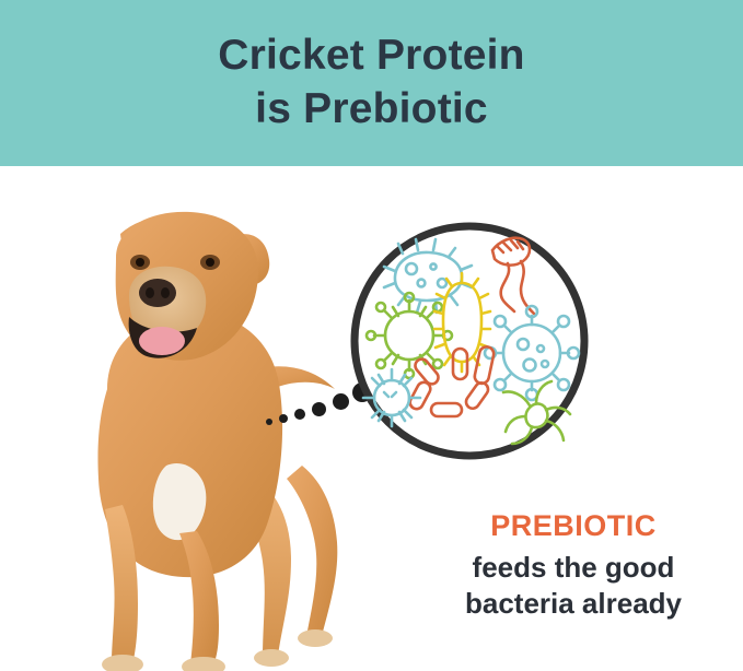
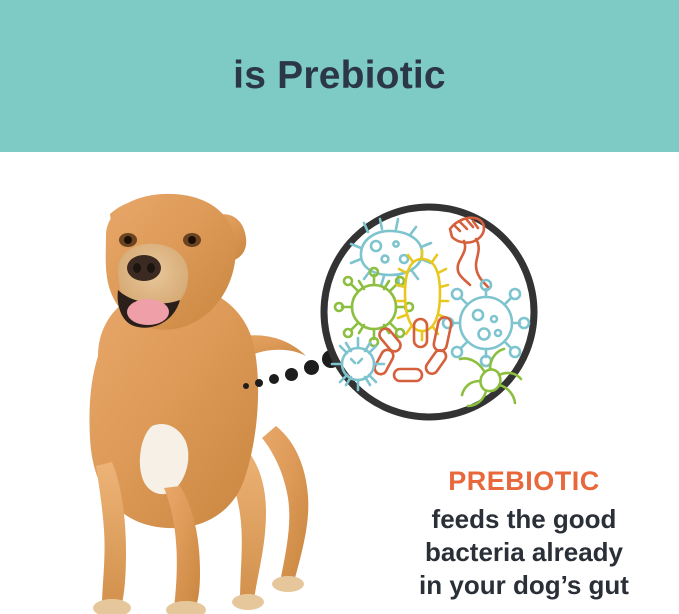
- Cricket Protein
  is Prebiotic
  PREBIOTIC
  feeds the good
  bacteria already
+ in your dog’s gut
